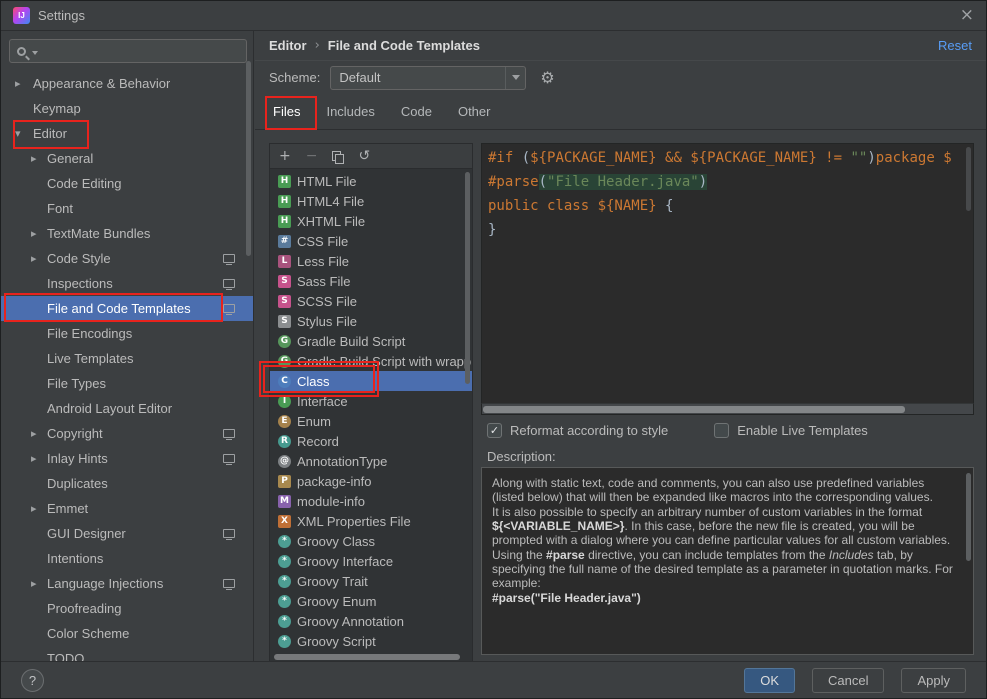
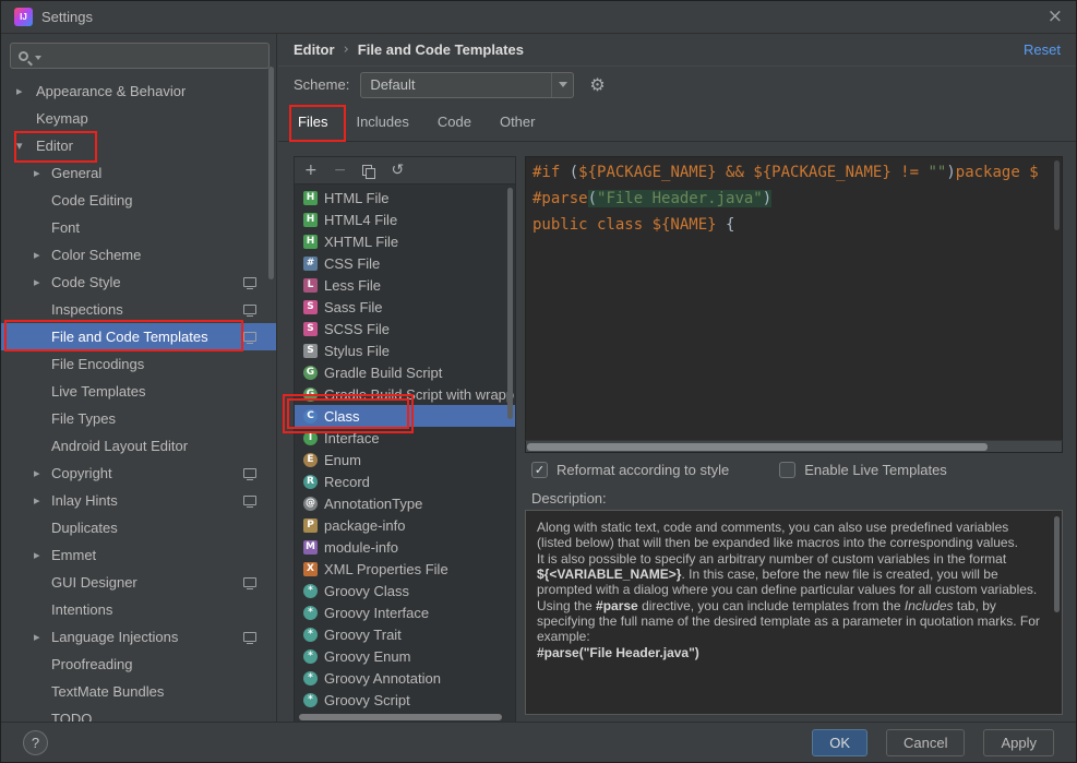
  IJ
  Settings
  ×
  ▸
  Appearance & Behavior
  Keymap
  ▾
  Editor
  ▸
  General
  Code Editing
  Font
  ▸
- TextMate Bundles
+ Color Scheme
  ▸
  Code Style
  Inspections
  File and Code Templates
  File Encodings
  Live Templates
  File Types
  Android Layout Editor
  ▸
  Copyright
  ▸
  Inlay Hints
  Duplicates
  ▸
  Emmet
  GUI Designer
  Intentions
  ▸
  Language Injections
  Proofreading
- Color Scheme
+ TextMate Bundles
  TODO
  Editor
  ›
  File and Code Templates
  Reset
  Scheme:
  Default
  ⚙
  Files
  Includes
  Code
  Other
  +
  −
  ↺
  H
  HTML File
  H
  HTML4 File
  H
  XHTML File
  #
  CSS File
  L
  Less File
  S
  Sass File
  S
  SCSS File
  S
  Stylus File
  G
  Gradle Build Script
  G
  Gradle Build Script with wrap
  C
  Class
  I
  Interface
  E
  Enum
  R
  Record
  @
  AnnotationType
  P
  package-info
  M
  module-info
  X
  XML Properties File
  *
  Groovy Class
  *
  Groovy Interface
  *
  Groovy Trait
  *
  Groovy Enum
  *
  Groovy Annotation
  *
  Groovy Script
  #if (${PACKAGE_NAME} && ${PACKAGE_NAME} != "")package $
  #parse("File Header.java")
  public class ${NAME} {
- }
  ✓
  Reformat according to style
  Enable Live Templates
  Description:
  Along with static text, code and comments, you can also use predefined variables (listed below) that will then be expanded like macros into the corresponding values.
  It is also possible to specify an arbitrary number of custom variables in the format ${<VARIABLE_NAME>}. In this case, before the new file is created, you will be prompted with a dialog where you can define particular values for all custom variables.
  Using the #parse directive, you can include templates from the Includes tab, by specifying the full name of the desired template as a parameter in quotation marks. For example:
  #parse("File Header.java")
  ?
  OK
  Cancel
  Apply
